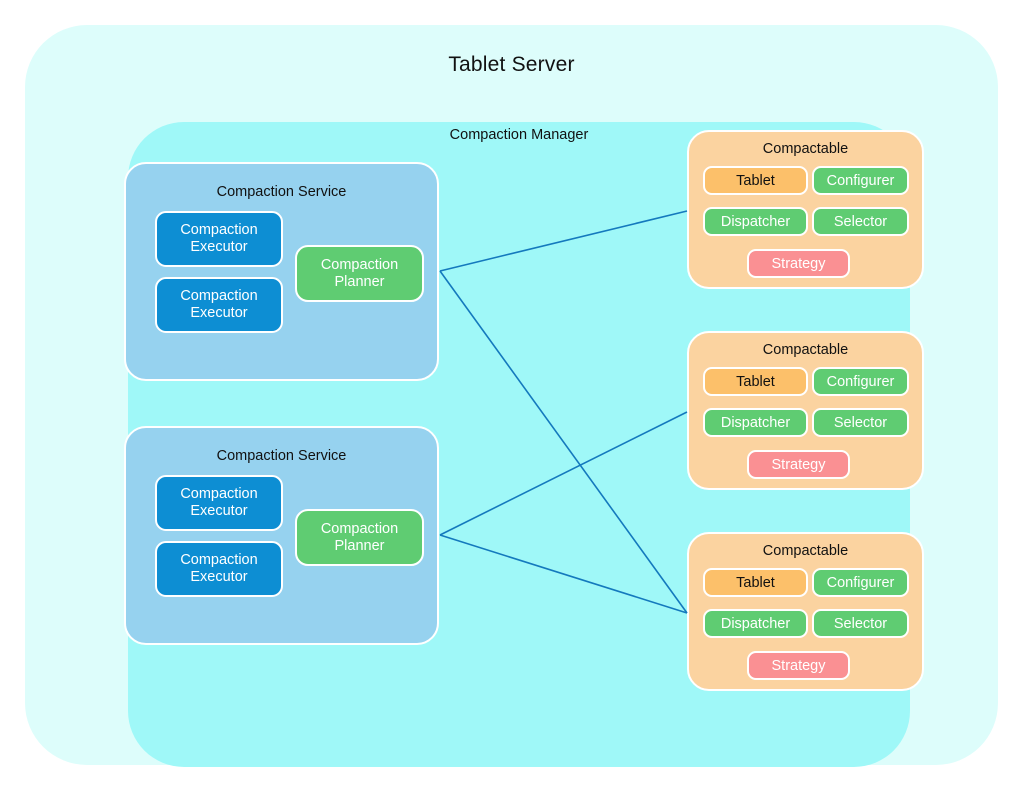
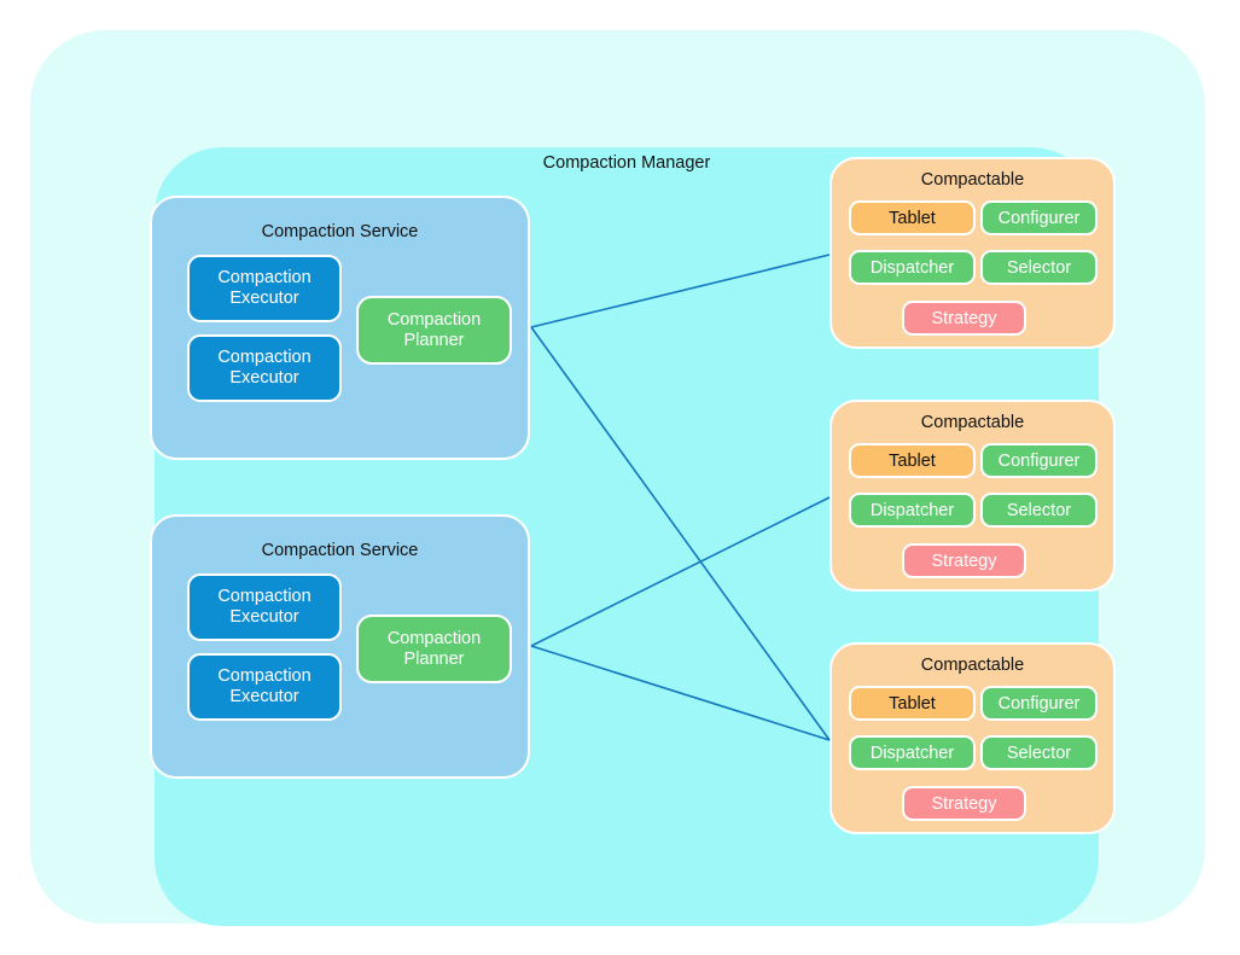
- Tablet Server
  Compaction Manager
  Compaction Service
  Compaction Executor
  Compaction Executor
  Compaction Planner
  Compaction Service
  Compaction Executor
  Compaction Executor
  Compaction Planner
  Compactable
  Tablet
  Configurer
  Dispatcher
  Selector
  Strategy
  Compactable
  Tablet
  Configurer
  Dispatcher
  Selector
  Strategy
  Compactable
  Tablet
  Configurer
  Dispatcher
  Selector
  Strategy
